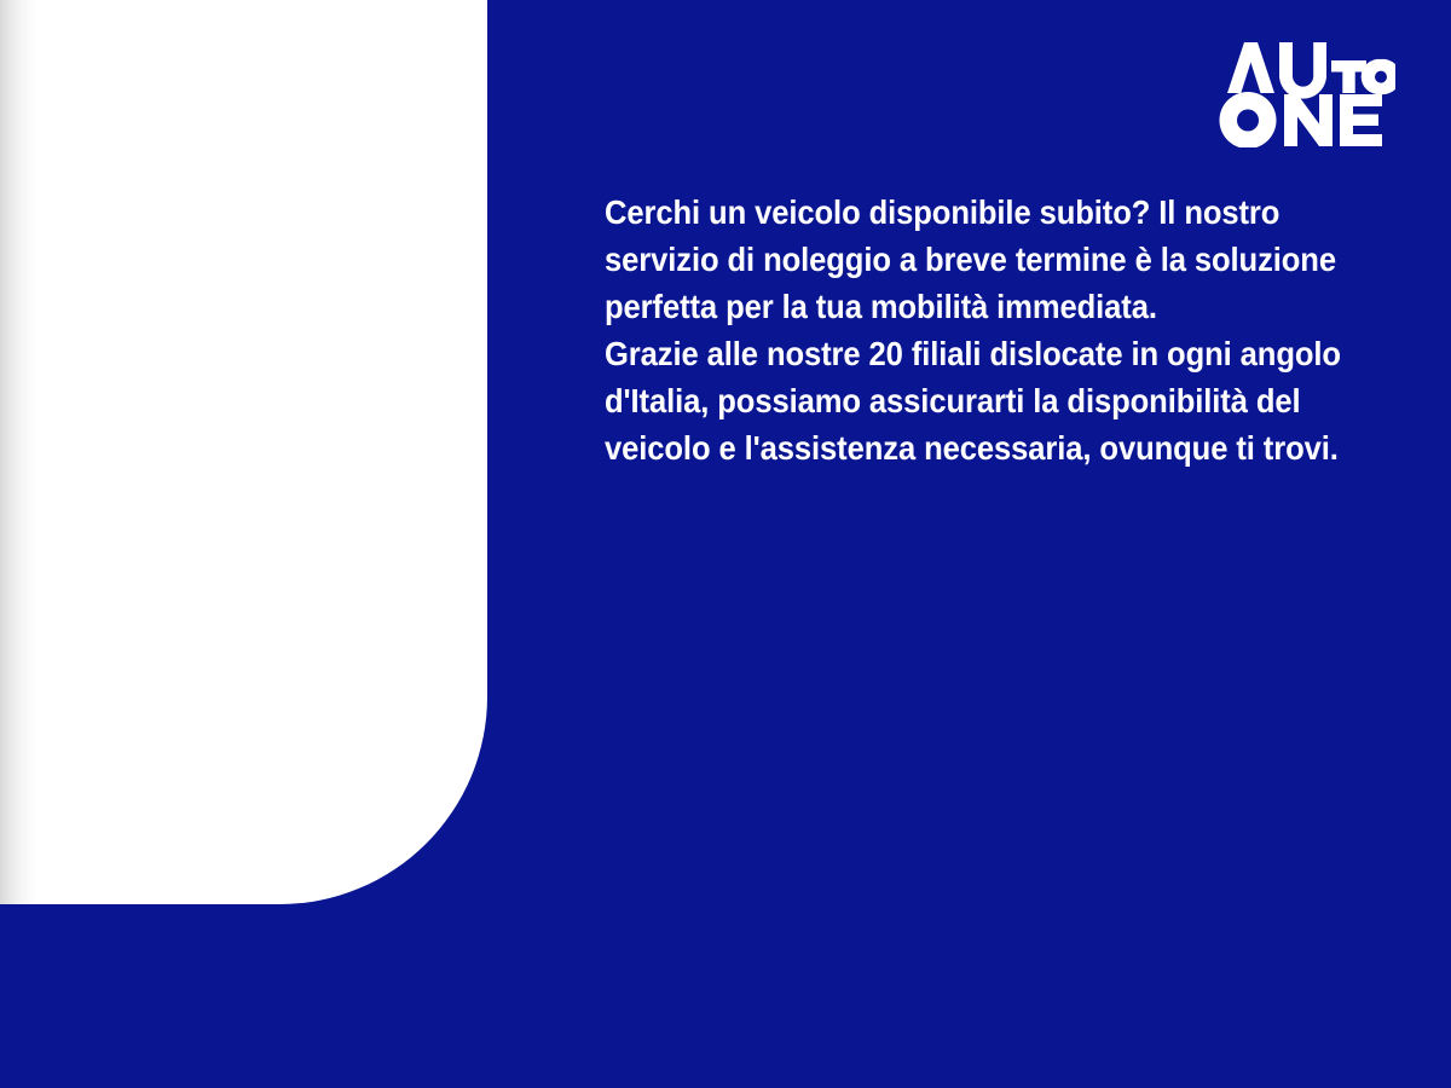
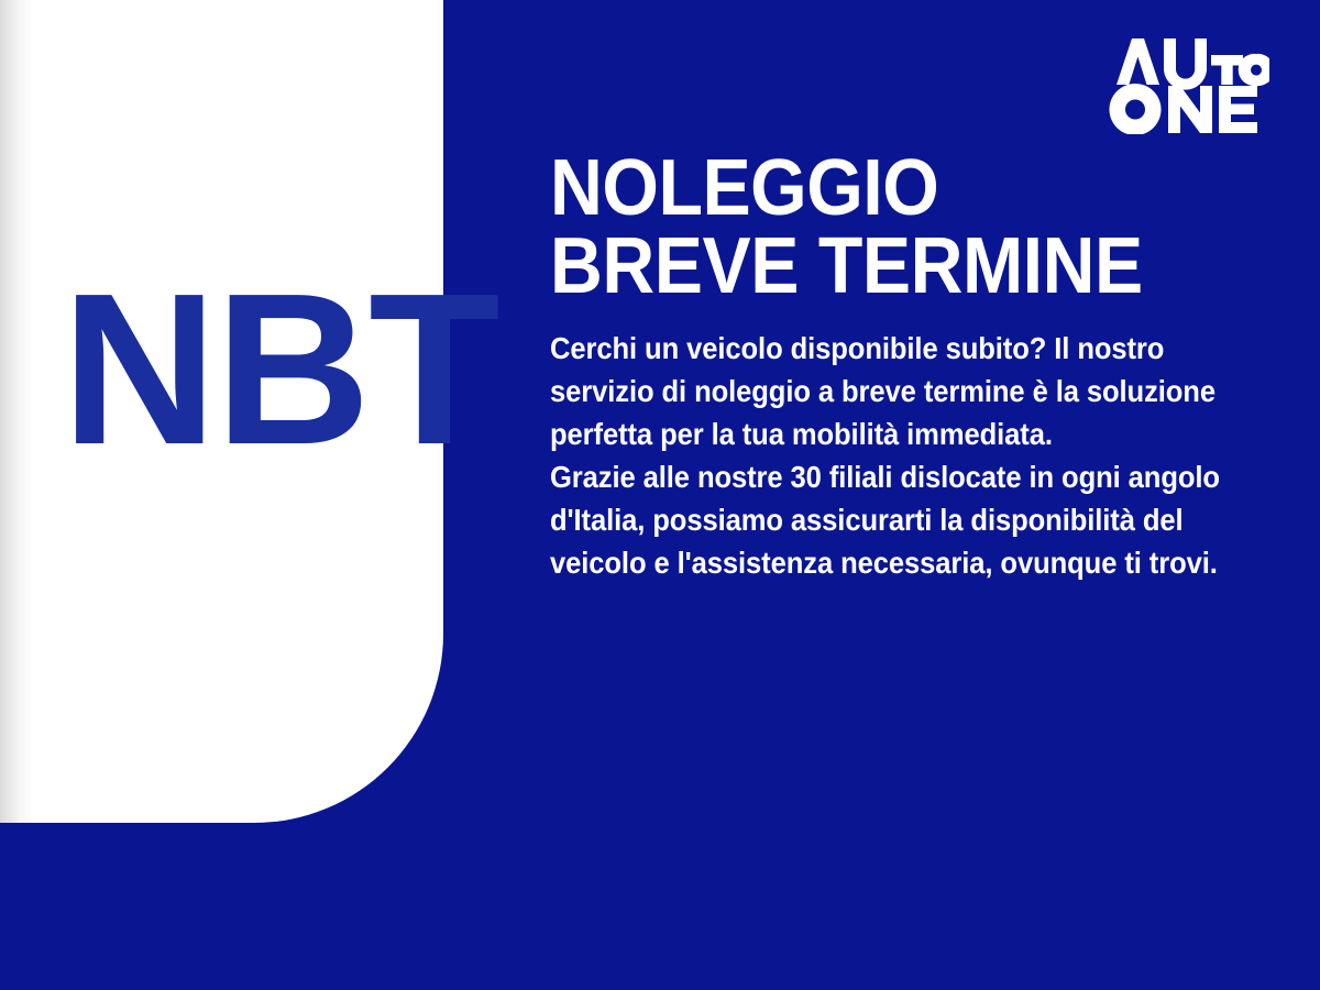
+ NBT
+ NOLEGGIO
+ BREVE TERMINE
  Cerchi un veicolo disponibile subito? Il nostro servizio di noleggio a breve termine è la soluzione perfetta per la tua mobilità immediata.
- Grazie alle nostre 20 filiali dislocate in ogni angolo d'Italia, possiamo assicurarti la disponibilità del veicolo e l'assistenza necessaria, ovunque ti trovi.
+ Grazie alle nostre 30 filiali dislocate in ogni angolo d'Italia, possiamo assicurarti la disponibilità del veicolo e l'assistenza necessaria, ovunque ti trovi.
